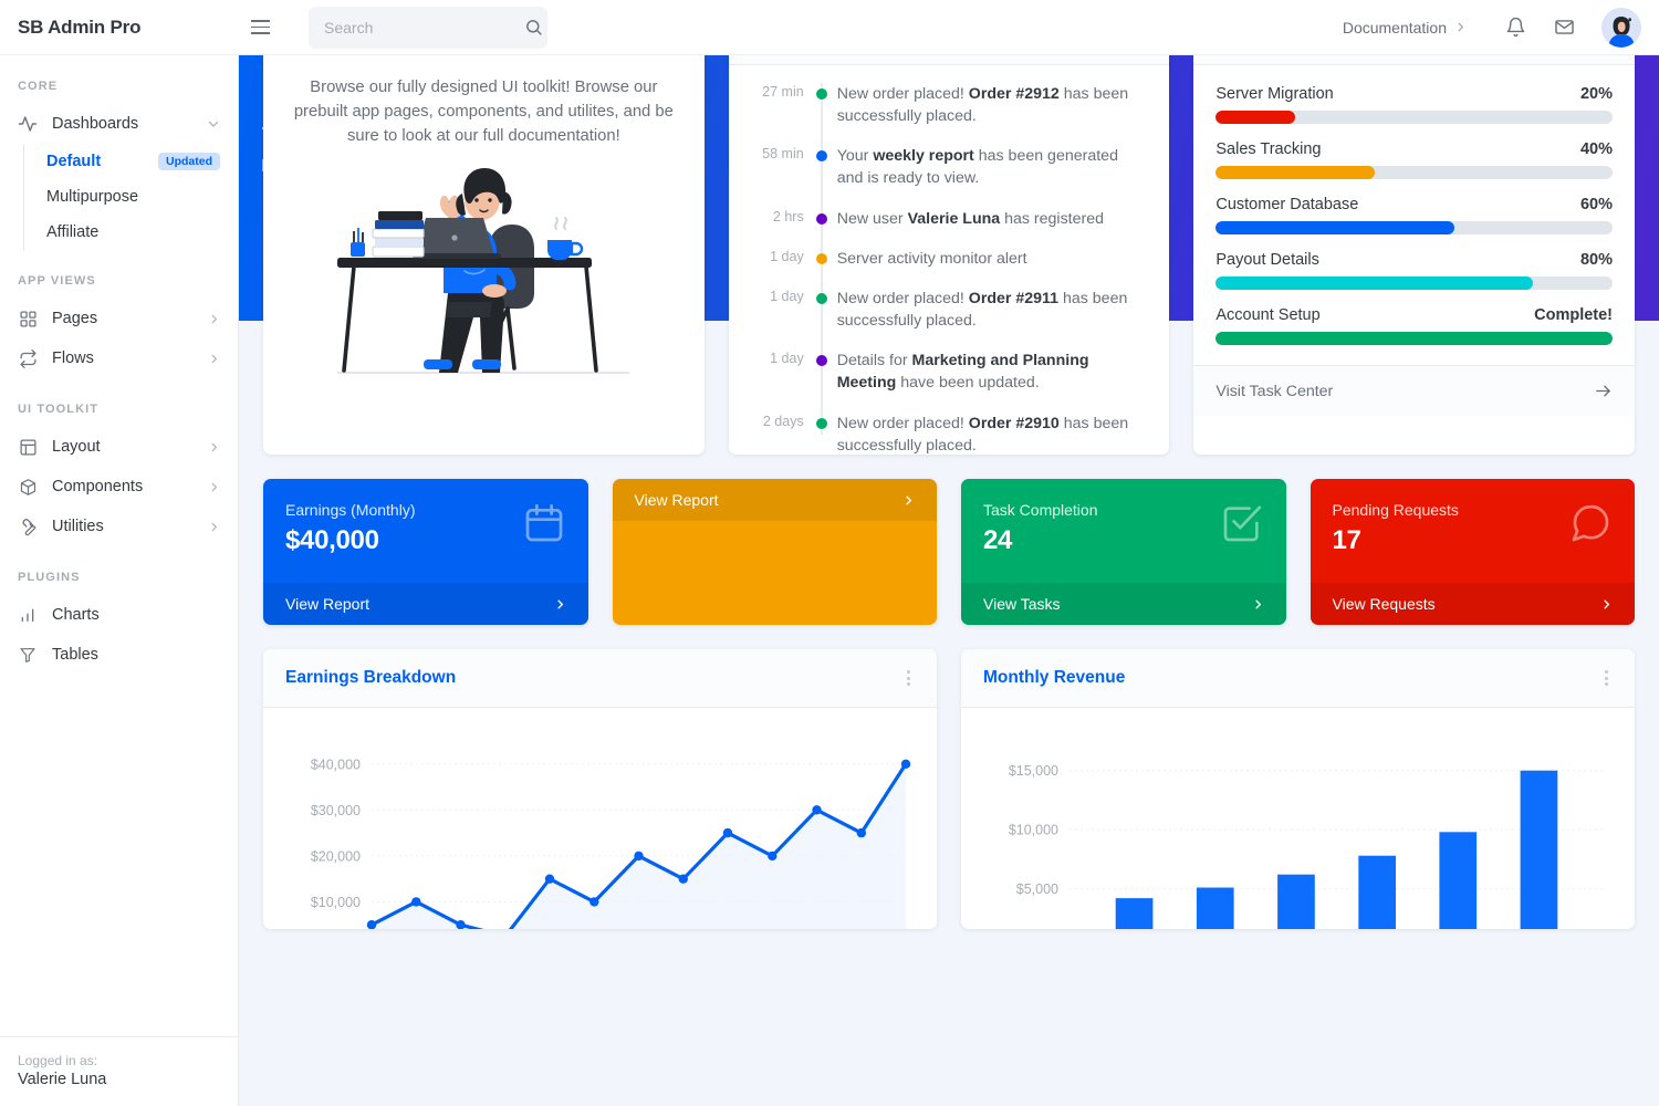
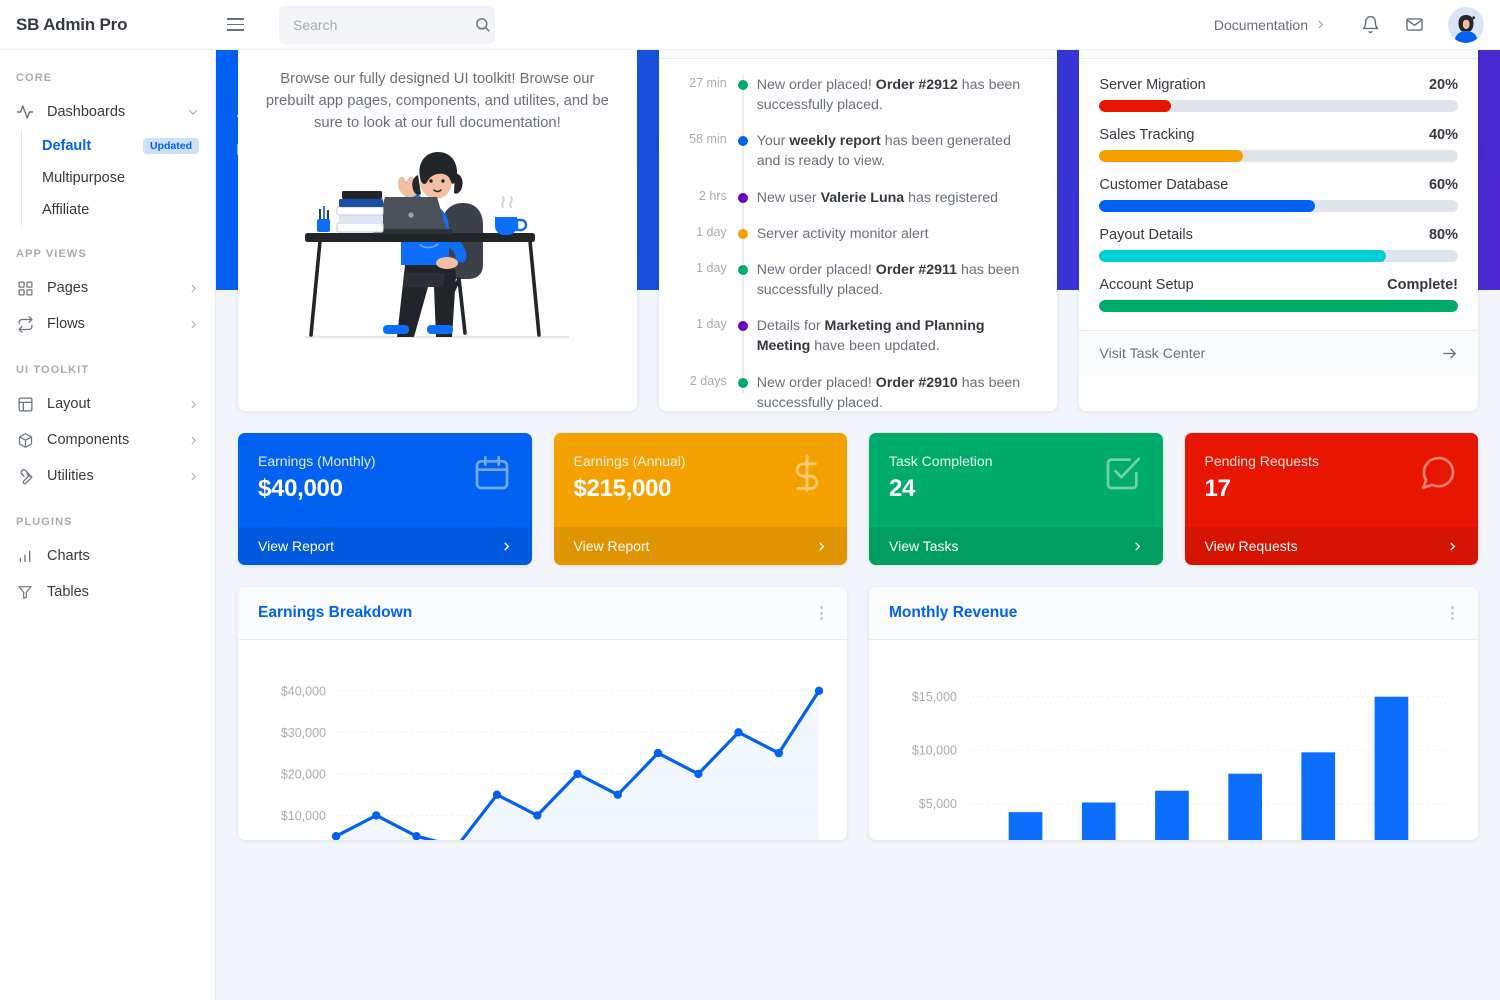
  SB Admin Pro
  Search
  Documentation
  CORE
  Dashboards
  Default
  Updated
  Multipurpose
  Affiliate
  APP VIEWS
  Pages
  Flows
  UI TOOLKIT
  Layout
  Components
  Utilities
  PLUGINS
  Charts
  Tables
- Logged in as:
- Valerie Luna
  Browse our fully designed UI toolkit! Browse our prebuilt app pages, components, and utilites, and be sure to look at our full documentation!
  27 min
  New order placed! Order #2912 has been successfully placed.
  58 min
  Your weekly report has been generated and is ready to view.
  2 hrs
  New user Valerie Luna has registered
  1 day
  Server activity monitor alert
  1 day
  New order placed! Order #2911 has been successfully placed.
  1 day
  Details for Marketing and Planning Meeting have been updated.
  2 days
  New order placed! Order #2910 has been successfully placed.
  Server Migration
  20%
  Sales Tracking
  40%
  Customer Database
  60%
  Payout Details
  80%
  Account Setup
  Complete!
  Visit Task Center
  Earnings (Monthly)
  $40,000
  View Report
+ Earnings (Annual)
+ $215,000
  View Report
  Task Completion
  24
  View Tasks
  Pending Requests
  17
  View Requests
  Earnings Breakdown
  $40,000
  $30,000
  $20,000
  $10,000
  Monthly Revenue
  $15,000
  $10,000
  $5,000
